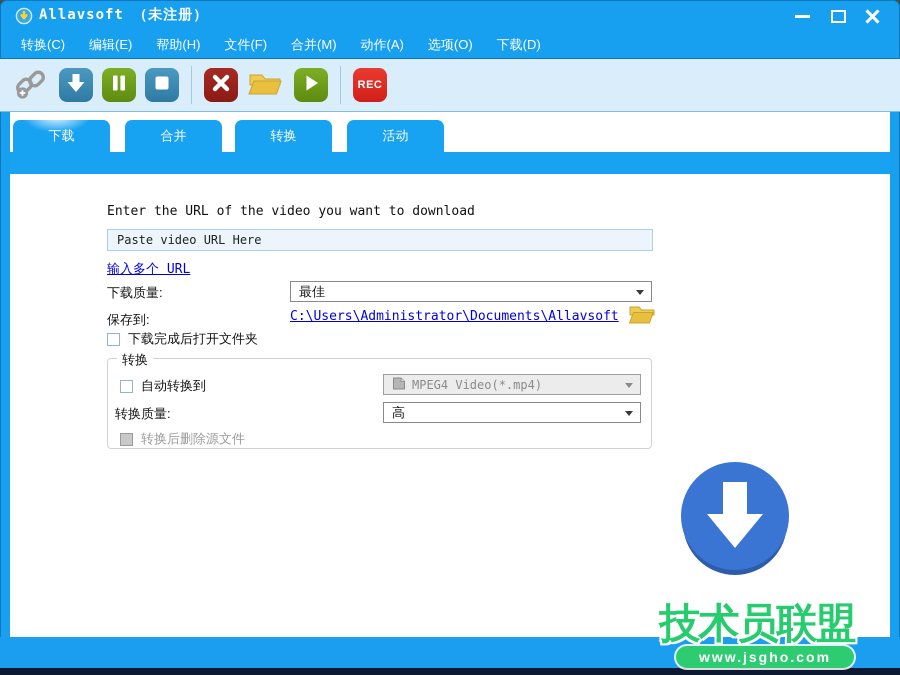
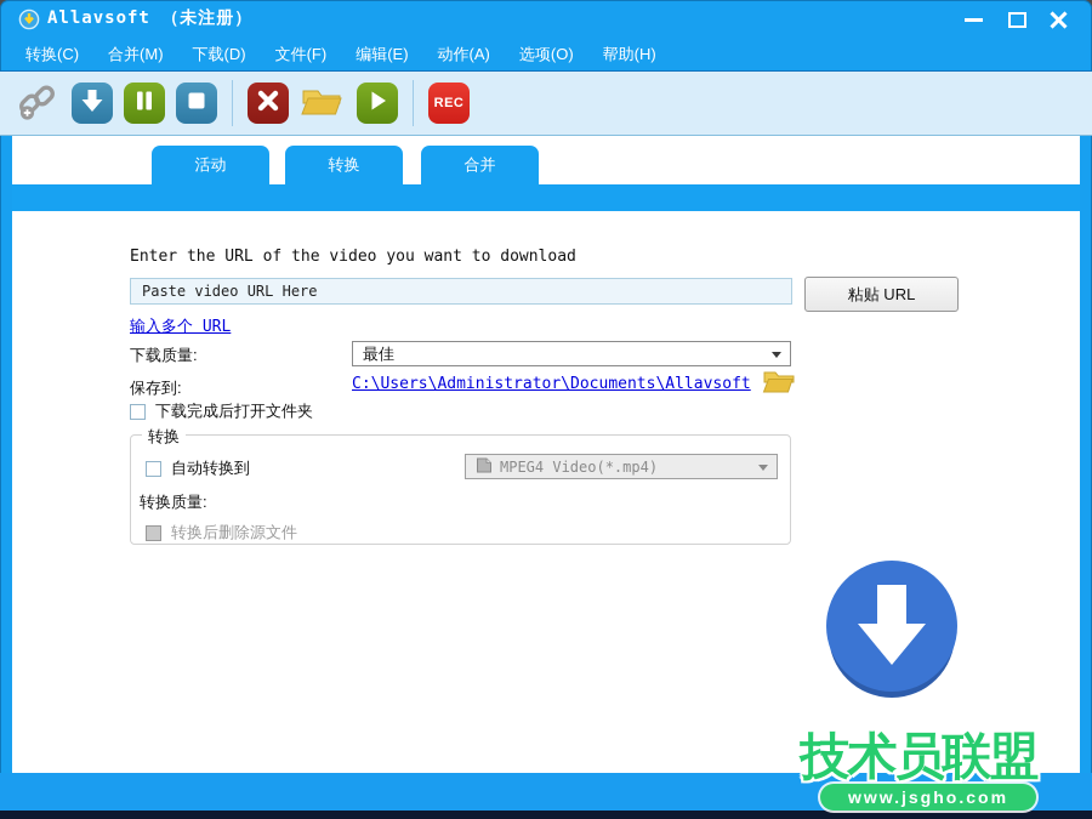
  Allavsoft （未注册）
  转换(C)
- 编辑(E)
+ 合并(M)
- 帮助(H)
+ 下载(D)
  文件(F)
- 合并(M)
+ 编辑(E)
  动作(A)
  选项(O)
- 下载(D)
+ 帮助(H)
  REC
- 下载
- 合并
+ 活动
  转换
- 活动
+ 合并
  Enter the URL of the video you want to download
  Paste video URL Here
+ 粘贴 URL
  输入多个 URL
  下载质量:
  最佳
  保存到:
  C:\Users\Administrator\Documents\Allavsoft
  下载完成后打开文件夹
  转换
  自动转换到
  MPEG4 Video(*.mp4)
  转换质量:
- 高
  转换后删除源文件
  技术员联盟
  www.jsgho.com
